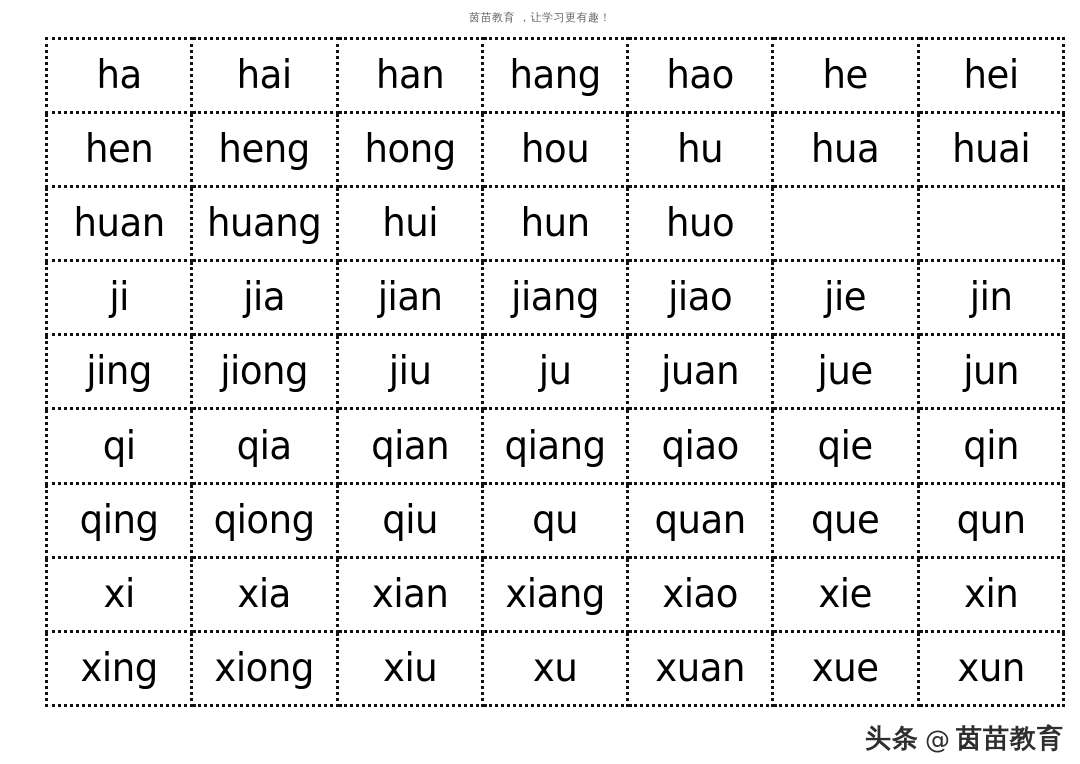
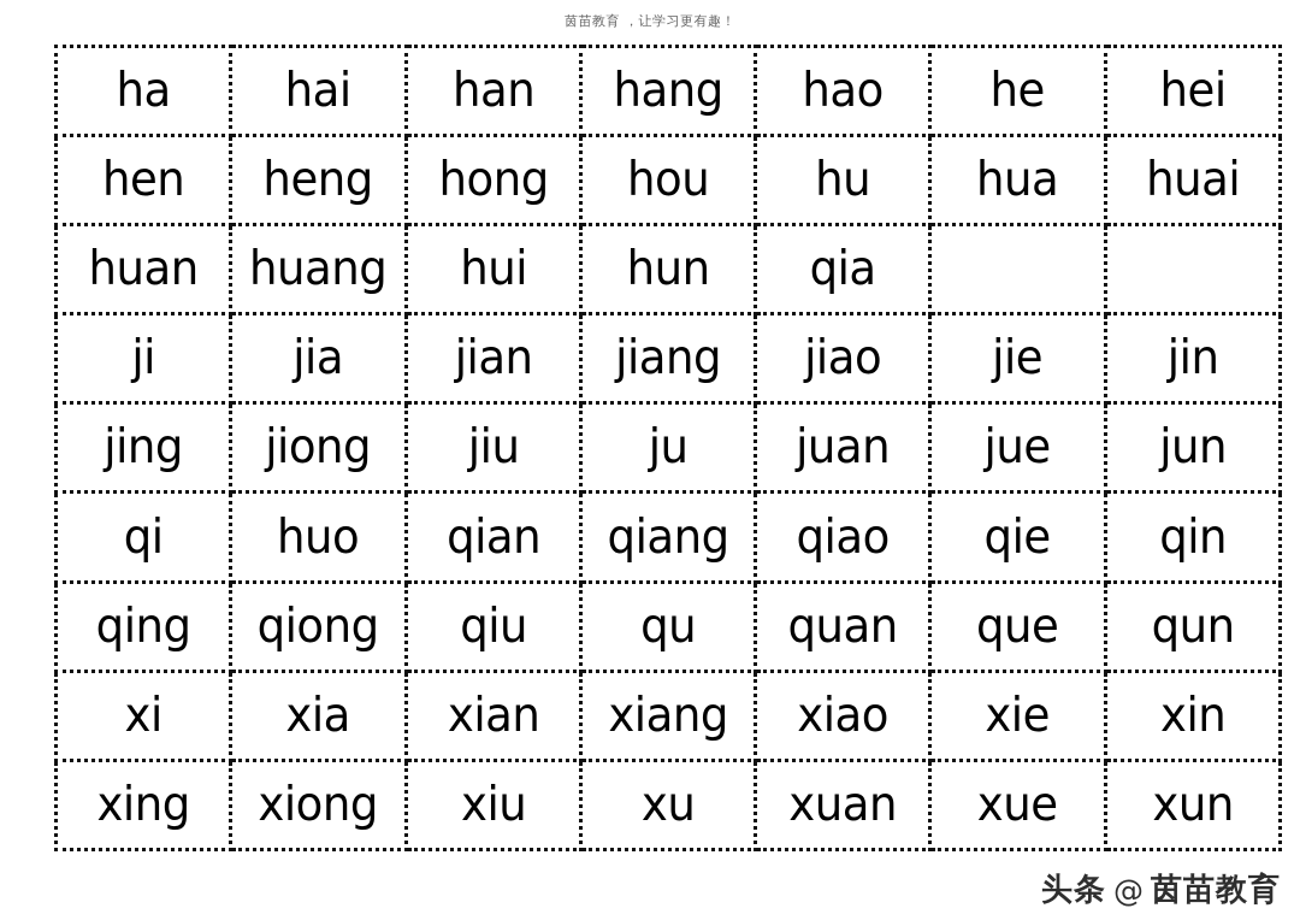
  茵苗教育 ，让学习更有趣！
  ha	hai	han	hang	hao	he	hei
  hen	heng	hong	hou	hu	hua	huai
- huan	huang	hui	hun	huo
+ huan	huang	hui	hun	qia
  ji	jia	jian	jiang	jiao	jie	jin
  jing	jiong	jiu	ju	juan	jue	jun
- qi	qia	qian	qiang	qiao	qie	qin
+ qi	huo	qian	qiang	qiao	qie	qin
  qing	qiong	qiu	qu	quan	que	qun
  xi	xia	xian	xiang	xiao	xie	xin
  xing	xiong	xiu	xu	xuan	xue	xun
  头条
  @
  茵苗教育
